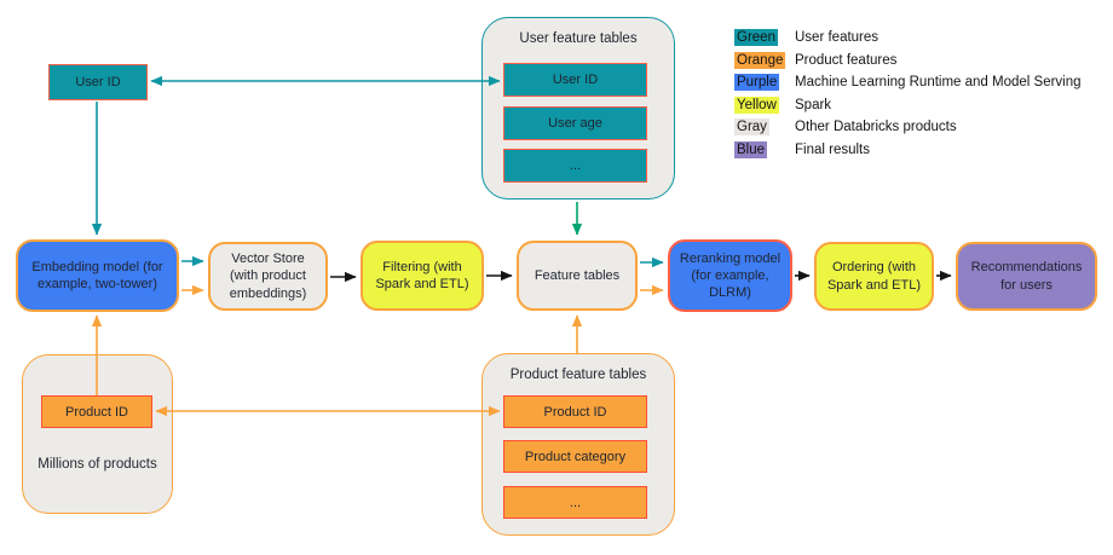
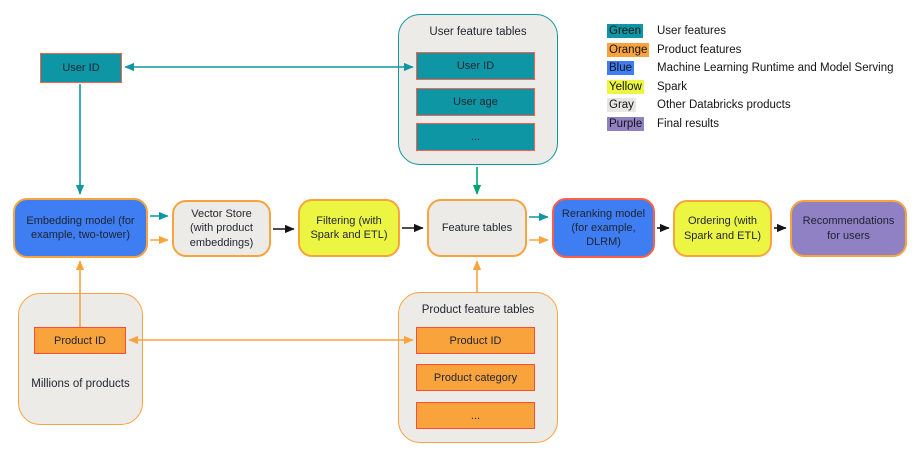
  User ID
  User feature tables
  User ID
  User age
  ...
  Green
  User features
  Orange
  Product features
- Purple
+ Blue
  Machine Learning Runtime and Model Serving
  Yellow
  Spark
  Gray
  Other Databricks products
- Blue
+ Purple
  Final results
  Embedding model (for example, two-tower)
  Vector Store (with product embeddings)
  Filtering (with Spark and ETL)
  Feature tables
  Reranking model (for example, DLRM)
  Ordering (with Spark and ETL)
  Recommendations for users
  Product ID
  Millions of products
  Product feature tables
  Product ID
  Product category
  ...
